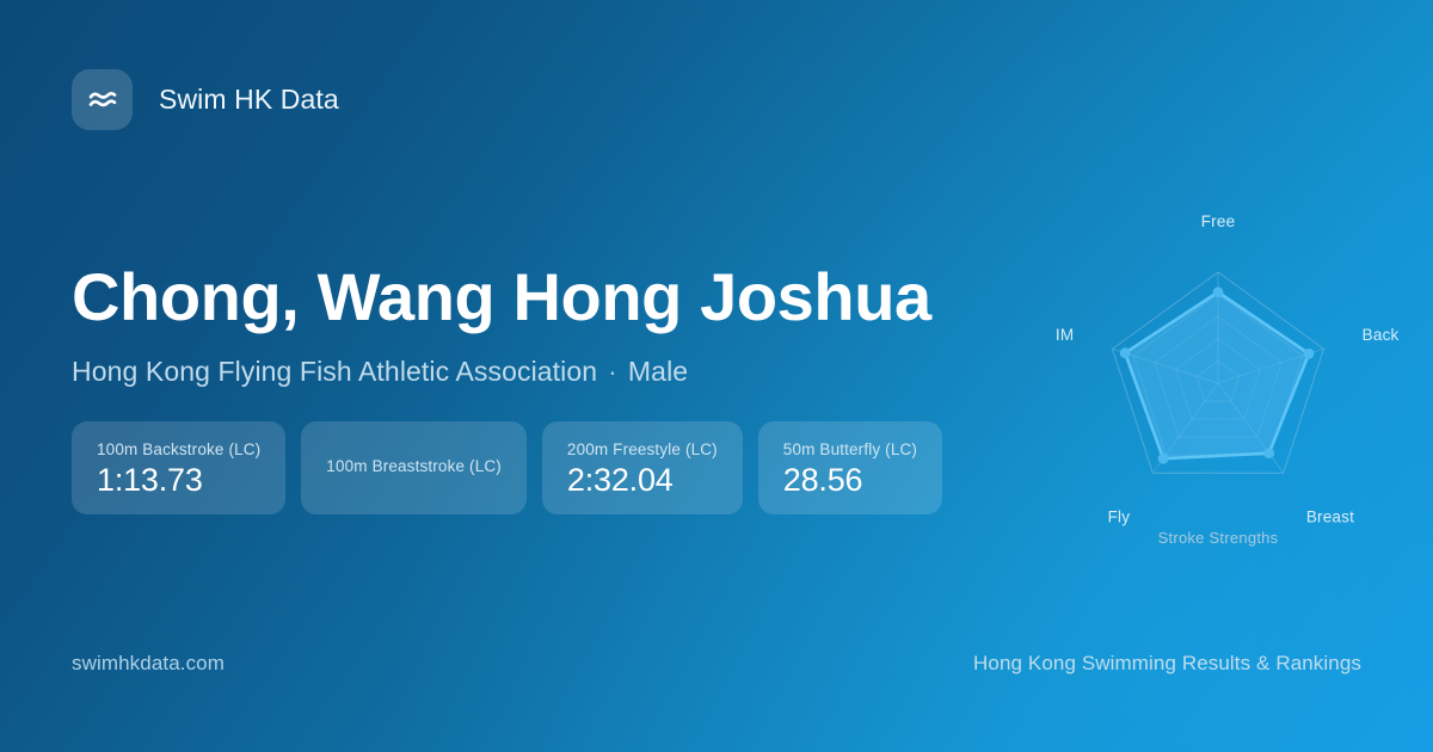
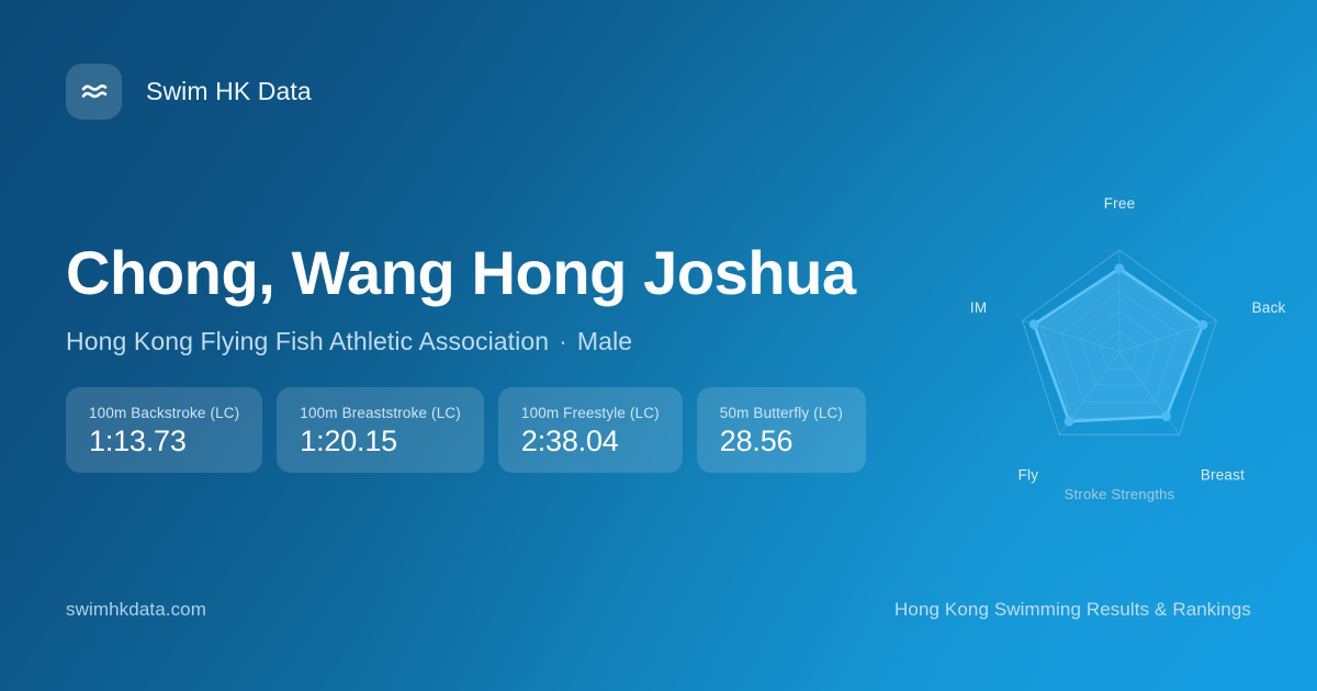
  Swim HK Data
  Chong, Wang Hong Joshua
  Hong Kong Flying Fish Athletic Association · Male
  100m Backstroke (LC)
  1:13.73
  100m Breaststroke (LC)
+ 1:20.15
- 200m Freestyle (LC)
+ 100m Freestyle (LC)
- 2:32.04
+ 2:38.04
  50m Butterfly (LC)
  28.56
  Free
  Back
  Breast
  Fly
  IM
  Stroke Strengths
  swimhkdata.com
  Hong Kong Swimming Results & Rankings
